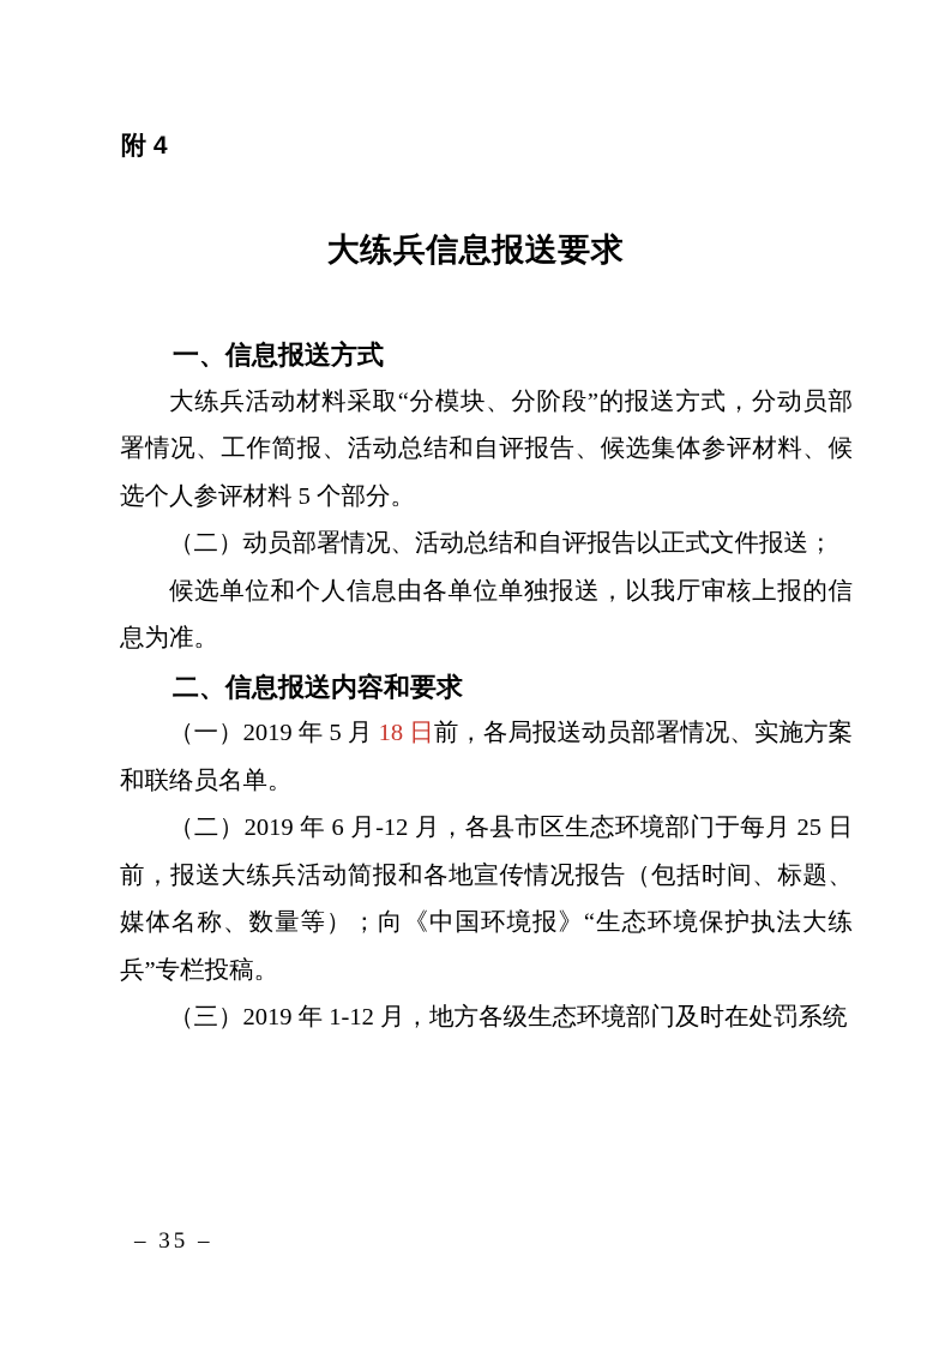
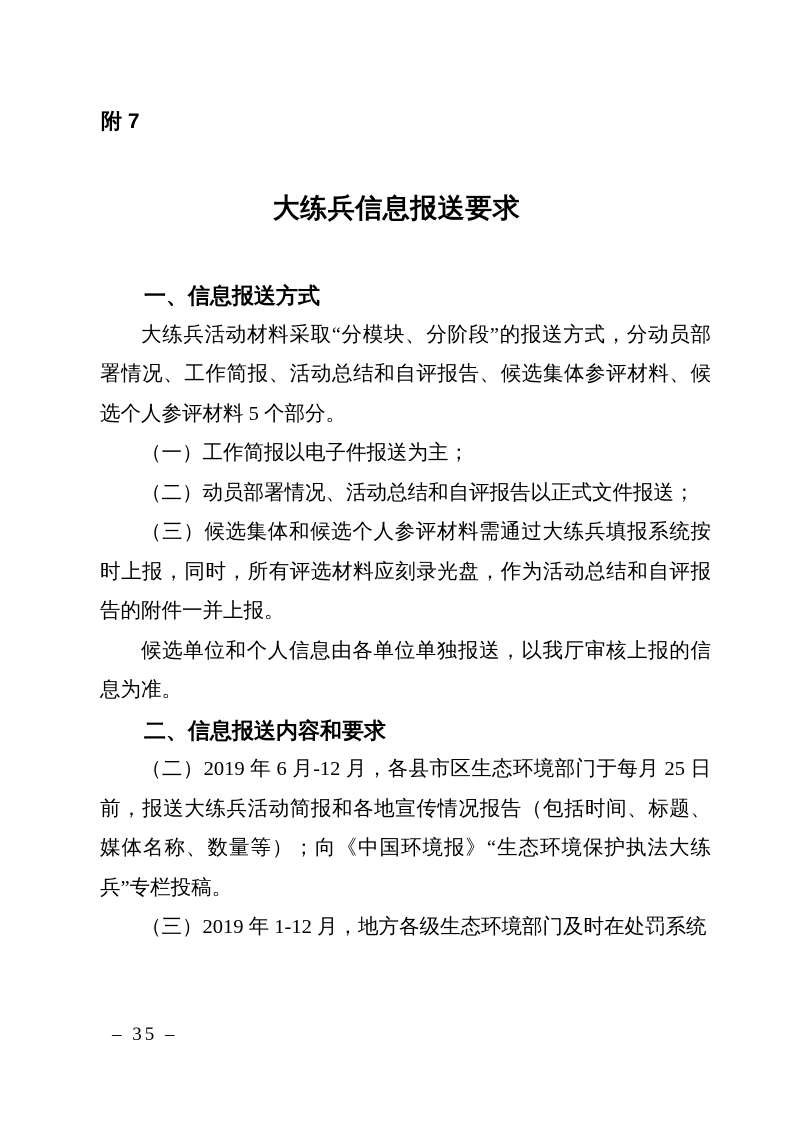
- 附 4
+ 附 7
  大练兵信息报送要求
  一、信息报送方式
  大练兵活动材料采取“分模块、分阶段”的报送方式，分动员部署情况、工作简报、活动总结和自评报告、候选集体参评材料、候选个人参评材料 5 个部分。
+ （一）工作简报以电子件报送为主；
  （二）动员部署情况、活动总结和自评报告以正式文件报送；
+ （三）候选集体和候选个人参评材料需通过大练兵填报系统按时上报，同时，所有评选材料应刻录光盘，作为活动总结和自评报告的附件一并上报。
  候选单位和个人信息由各单位单独报送，以我厅审核上报的信息为准。
  二、信息报送内容和要求
- （一）2019 年 5 月 18 日前，各局报送动员部署情况、实施方案和联络员名单。
  （二）2019 年 6 月-12 月，各县市区生态环境部门于每月 25 日前，报送大练兵活动简报和各地宣传情况报告（包括时间、标题、媒体名称、数量等）；向《中国环境报》“生态环境保护执法大练兵”专栏投稿。
  （三）2019 年 1-12 月，地方各级生态环境部门及时在处罚系统
  – 35 –
